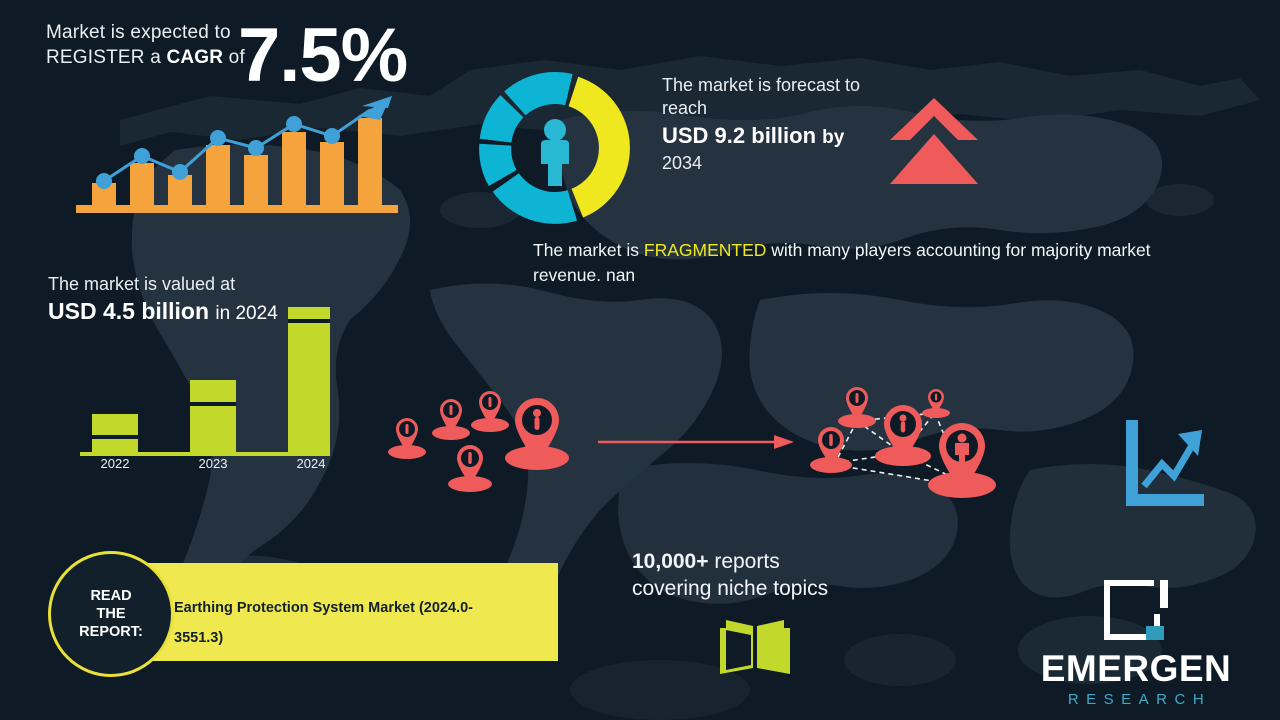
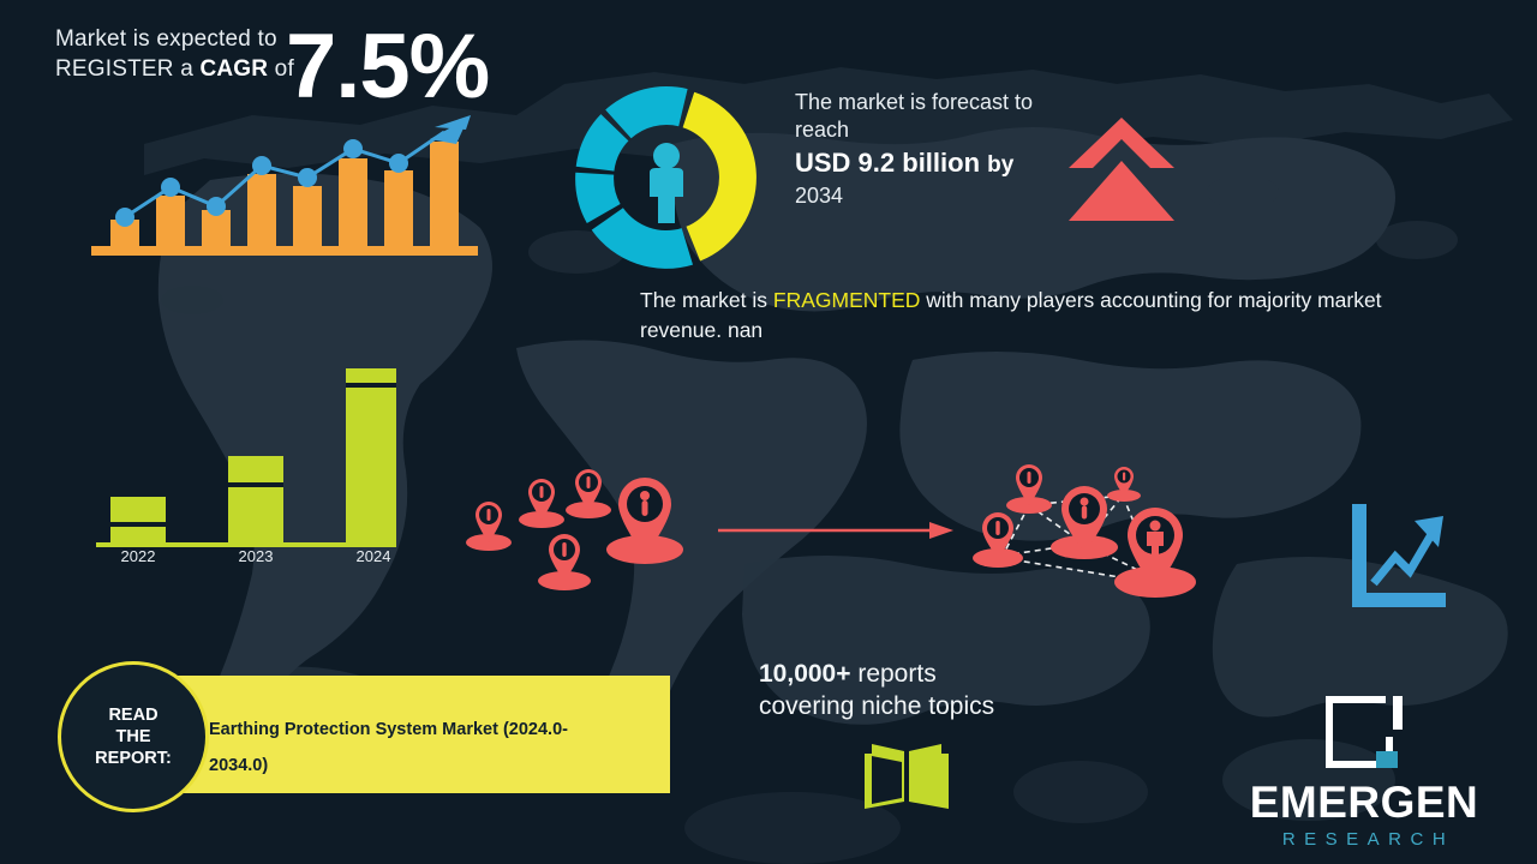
  Market is expected to
  REGISTER a CAGR of
  7.5%
  The market is forecast to reach
  USD 9.2 billion by
  2034
  The market is FRAGMENTED with many players accounting for majority market revenue. nan
- The market is valued at
- USD 4.5 billion in 2024
  2022
  2023
  2024
- Earthing Protection System Market (2024.0-3551.3)
+ Earthing Protection System Market (2024.0-2034.0)
  READ
  THE
  REPORT:
  10,000+ reports
  covering niche topics
  EMERGEN
  RESEARCH
